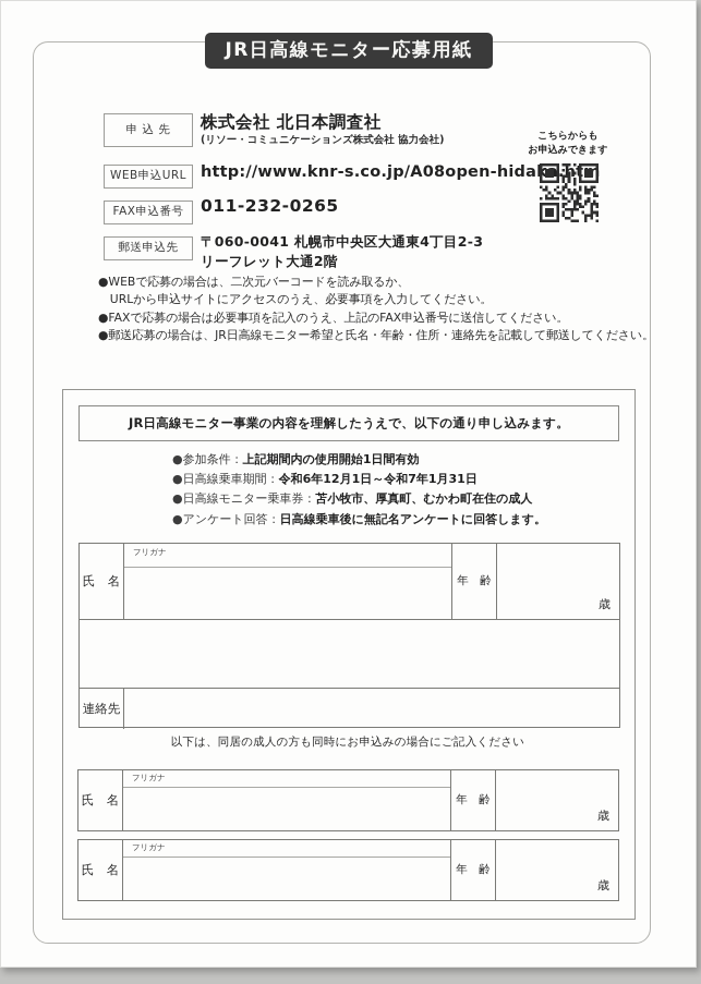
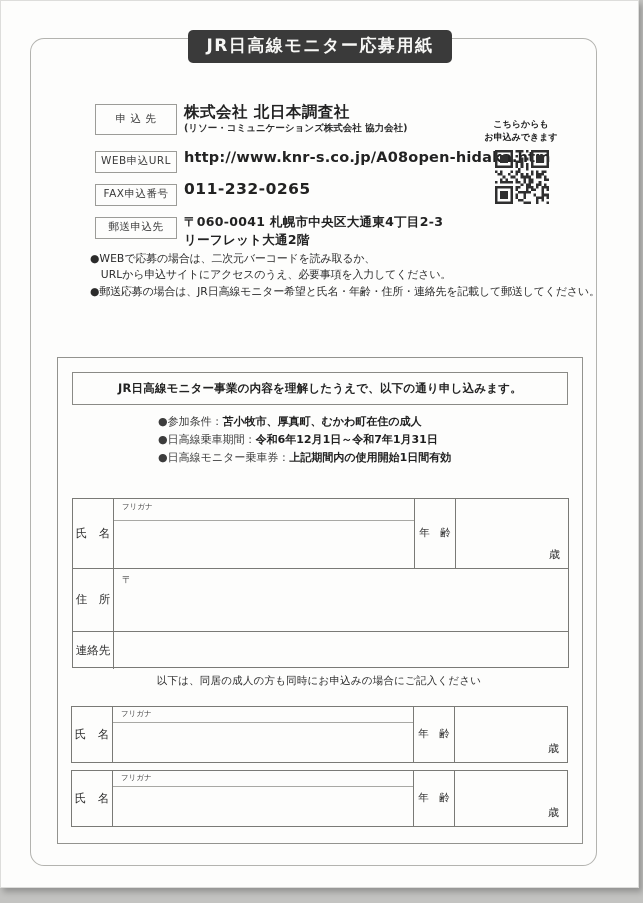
  JR日高線モニター応募用紙
  申 込 先
  株式会社 北日本調査社
  (リソー・コミュニケーションズ株式会社 協力会社)
  WEB申込URL
  http://www.knr-s.co.jp/A08open-hida.
  FAX申込番号
  011-232-0265
  郵送申込先
  〒060-0041 札幌市中央区大通東4丁目2-3
  リーフレット大通2階
  こちらからも
  お申込みできます
  ●WEBで応募の場合は、二次元バーコードを読み取るか、
  URLから申込サイトにアクセスのうえ、必要事項を入力してください。
- ●FAXで応募の場合は必要事項を記入のうえ、上記のFAX申込番号に送信してください。
  ●郵送応募の場合は、JR日高線モニター希望と氏名・年齢・住所・連絡先を記載して郵送してください。
  JR日高線モニター事業の内容を理解したうえで、以下の通り申し込みます。
- ●参加条件：上記期間内の使用開始1日間有効
+ ●参加条件：苫小牧市、厚真町、むかわ町在住の成人
  ●日高線乗車期間：令和6年12月1日～令和7年1月31日
- ●日高線モニター乗車券：苫小牧市、厚真町、むかわ町在住の成人
+ ●日高線モニター乗車券：上記期間内の使用開始1日間有効
- ●アンケート回答：日高線乗車後に無記名アンケートに回答します。
  氏 名
  フリガナ
  年 齢
  歳
+ 住 所
+ 〒
  連絡先
  以下は、同居の成人の方も同時にお申込みの場合にご記入ください
  氏 名
  フリガナ
  年 齢
  歳
  氏 名
  フリガナ
  年 齢
  歳
